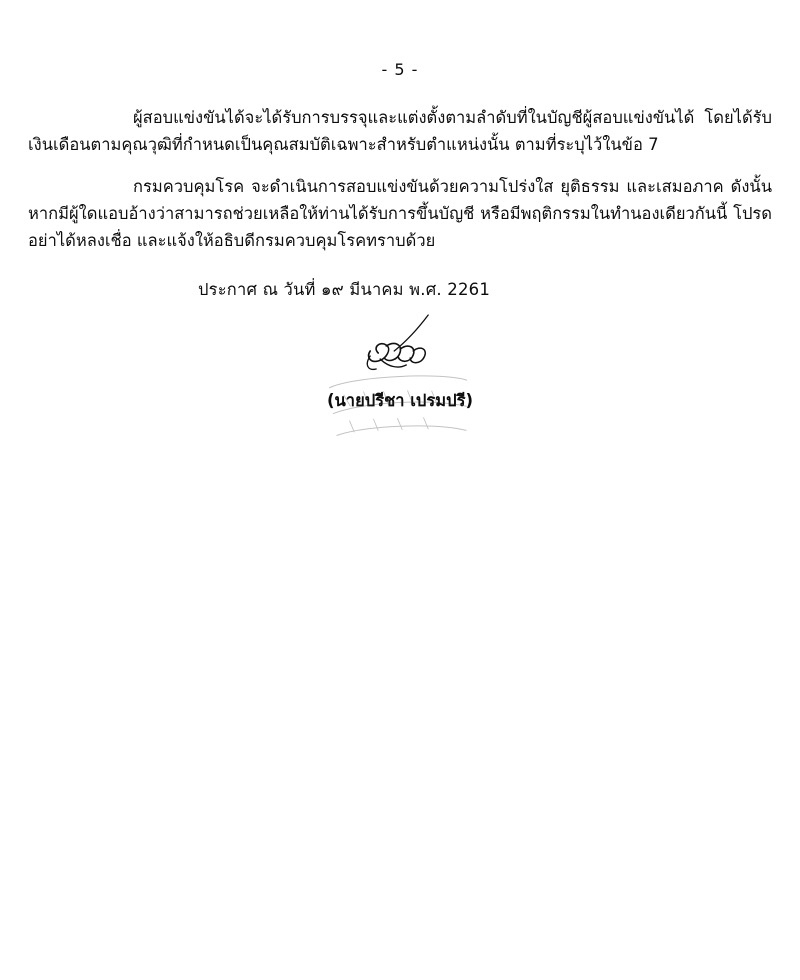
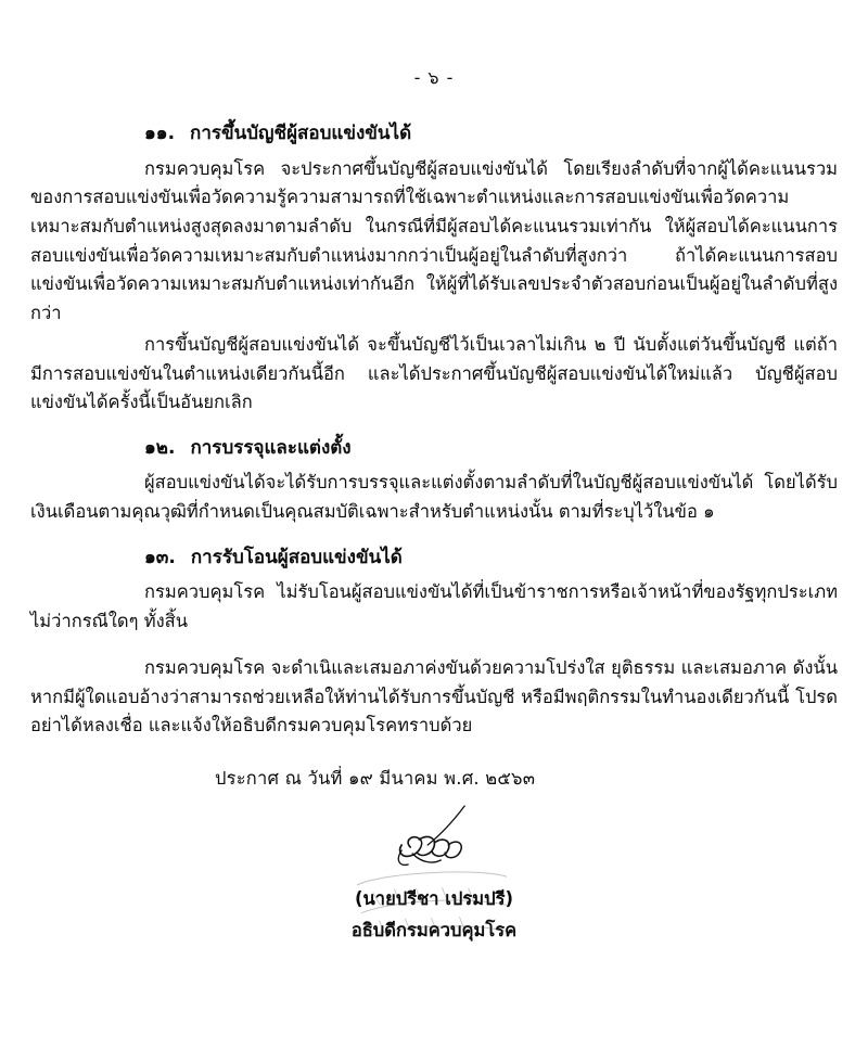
- - 5 -
+ - ๖ -
+ ๑๑. การขึ้นบัญชีผู้สอบแข่งขันได้
+ กรมควบคุมโรค จะประกาศขึ้นบัญชีผู้สอบแข่งขันได้ โดยเรียงลำดับที่จากผู้ได้คะแนนรวมของการสอบแข่งขันเพื่อวัดความรู้ความสามารถที่ใช้เฉพาะตำแหน่งและการสอบแข่งขันเพื่อวัดความเหมาะสมกับตำแหน่งสูงสุดลงมาตามลำดับ ในกรณีที่มีผู้สอบได้คะแนนรวมเท่ากัน ให้ผู้สอบได้คะแนนการสอบแข่งขันเพื่อวัดความเหมาะสมกับตำแหน่งมากกว่าเป็นผู้อยู่ในลำดับที่สูงกว่า ถ้าได้คะแนนการสอบแข่งขันเพื่อวัดความเหมาะสมกับตำแหน่งเท่ากันอีก ให้ผู้ที่ได้รับเลขประจำตัวสอบก่อนเป็นผู้อยู่ในลำดับที่สูงกว่า
+ การขึ้นบัญชีผู้สอบแข่งขันได้ จะขึ้นบัญชีไว้เป็นเวลาไม่เกิน ๒ ปี นับตั้งแต่วันขึ้นบัญชี แต่ถ้ามีการสอบแข่งขันในตำแหน่งเดียวกันนี้อีก และได้ประกาศขึ้นบัญชีผู้สอบแข่งขันได้ใหม่แล้ว บัญชีผู้สอบแข่งขันได้ครั้งนี้เป็นอันยกเลิก
+ ๑๒. การบรรจุและแต่งตั้ง
- ผู้สอบแข่งขันได้จะได้รับการบรรจุและแต่งตั้งตามลำดับที่ในบัญชีผู้สอบแข่งขันได้ โดยได้รับเงินเดือนตามคุณวุฒิที่กำหนดเป็นคุณสมบัติเฉพาะสำหรับตำแหน่งนั้น ตามที่ระบุไว้ในข้อ 7
+ ผู้สอบแข่งขันได้จะได้รับการบรรจุและแต่งตั้งตามลำดับที่ในบัญชีผู้สอบแข่งขันได้ โดยได้รับเงินเดือนตามคุณวุฒิที่กำหนดเป็นคุณสมบัติเฉพาะสำหรับตำแหน่งนั้น ตามที่ระบุไว้ในข้อ ๑
+ ๑๓. การรับโอนผู้สอบแข่งขันได้
+ กรมควบคุมโรค ไม่รับโอนผู้สอบแข่งขันได้ที่เป็นข้าราชการหรือเจ้าหน้าที่ของรัฐทุกประเภทไม่ว่ากรณีใดๆ ทั้งสิ้น
- กรมควบคุมโรค จะดำเนินการสอบแข่งขันด้วยความโปร่งใส ยุติธรรม และเสมอภาค ดังนั้น หากมีผู้ใดแอบอ้างว่าสามารถช่วยเหลือให้ท่านได้รับการขึ้นบัญชี หรือมีพฤติกรรมในทำนองเดียวกันนี้ โปรดอย่าได้หลงเชื่อ และแจ้งให้อธิบดีกรมควบคุมโรคทราบด้วย
+ กรมควบคุมโรค จะดำเนิและเสมอภาค่งขันด้วยความโปร่งใส ยุติธรรม และเสมอภาค ดังนั้น หากมีผู้ใดแอบอ้างว่าสามารถช่วยเหลือให้ท่านได้รับการขึ้นบัญชี หรือมีพฤติกรรมในทำนองเดียวกันนี้ โปรดอย่าได้หลงเชื่อ และแจ้งให้อธิบดีกรมควบคุมโรคทราบด้วย
- ประกาศ ณ วันที่ ๑๙ มีนาคม พ.ศ. 2261
+ ประกาศ ณ วันที่ ๑๙ มีนาคม พ.ศ. ๒๕๖๓
  (นายปรีชา เปรมปรี)
+ อธิบดีกรมควบคุมโรค
